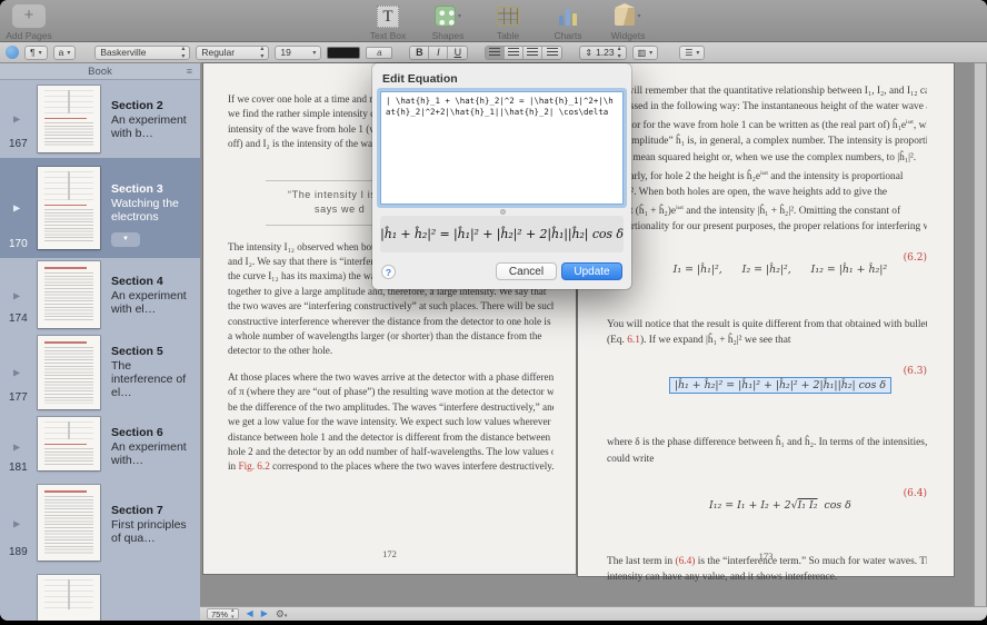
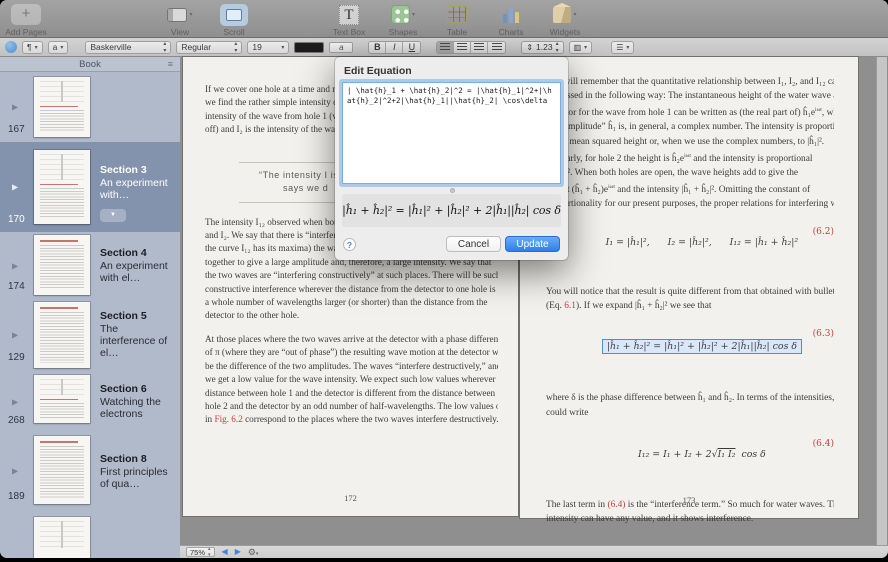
  +
  Add Pages
+ View
+ Scroll
  T
  Text Box
  Shapes
  Table
  Charts
  Widgets
  ¶
  a
  Baskerville
  Regular
  19
  a
  B
  I
  U
  ⇕
  1.23
  ▥
  ☰
  Book
  ≡
  ▶
  167
- Section 2
- An experiment with b…
  ▶
  170
  Section 3
- Watching the electrons
+ An experiment with…
  ▶
  174
  Section 4
  An experiment with el…
  ▶
- 177
+ 129
  Section 5
  The interference of el…
  ▶
- 181
+ 268
  Section 6
- An experiment with…
+ Watching the electrons
  ▶
  189
- Section 7
+ Section 8
  First principles of qua…
  off) and I₂ is the intensity of the wa
  says we d
  together to give a large amplitude and, therefore, a large intensity. We say that
  the two waves are “interfering constructively” at such places. There will be suc
  constructive interference wherever the distance from the detector to one hole is
  a whole number of wavelengths larger (or shorter) than the distance from the
  detector to the other hole.
  At those places where the two waves arrive at the detector with a phase differen
  of π (where they are “out of phase”) the resulting wave motion at the detector w
  be the difference of the two amplitudes. The waves “interfere destructively,” an
  we get a low value for the wave intensity. We expect such low values wherever
  distance between hole 1 and the detector is different from the distance between
  hole 2 and the detector by an odd number of half-wavelengths. The low values
  in Fig. 6.2 correspond to the places where the two waves interfere destructively.
  172
  ill remember that the quantitative relationship between I₁, I₂, and I₁₂ c
  ssed in the following way: The instantaneous height of the water wave
  or for the wave from hole 1 can be written as (the real part of) ĥ₁e , w
  mplitude” ĥ₁ is, in general, a complex number. The intensity is proporti
  mean squared height or, when we use the complex numbers, to |ĥ₁|².
  arly, for hole 2 the height is ĥ₂e and the intensity is proportional
  ². When both holes are open, the wave heights add to give the
  t (ĥ₁ + ĥ₂)e and the intensity |ĥ₁ + ĥ₂|². Omitting the constant of
  rtionality for our present purposes, the proper relations for interfering w
  I₁ = |ĥ₁|², I₂ = |ĥ₂|², I₁₂ = |ĥ₁ + ĥ₂|²
  (6.2)
  You will notice that the result is quite different from that obtained with bullet
  (Eq. 6.1). If we expand |ĥ₁ + ĥ₂|² we see that
  |ĥ₁ + ĥ₂|² = |ĥ₁|² + |ĥ₂|² + 2|ĥ₁||ĥ₂| cos δ
  (6.3)
  where δ is the phase difference between ĥ₁ and ĥ₂. In terms of the intensities,
  could write
  I₁₂ = I₁ + I₂ + 2√I₁ I₂ cos δ
  (6.4)
  The last term in (6.4) is the “interference term.” So much for water waves. T
  intensity can have any value, and it shows interference.
  173
  Edit Equation
  | \hat{h}_1 + \hat{h}_2|^2 = |\hat{h}_1|^2+|\hat{h}_2|^2+2|\hat{h}_1||\hat{h}_2| \cos\delta
  |ĥ₁ + ĥ₂|² = |ĥ₁|² + |ĥ₂|² + 2|ĥ₁||ĥ₂| cos δ
  ?
  Cancel
  Update
  75%
  ◀
  ▶
